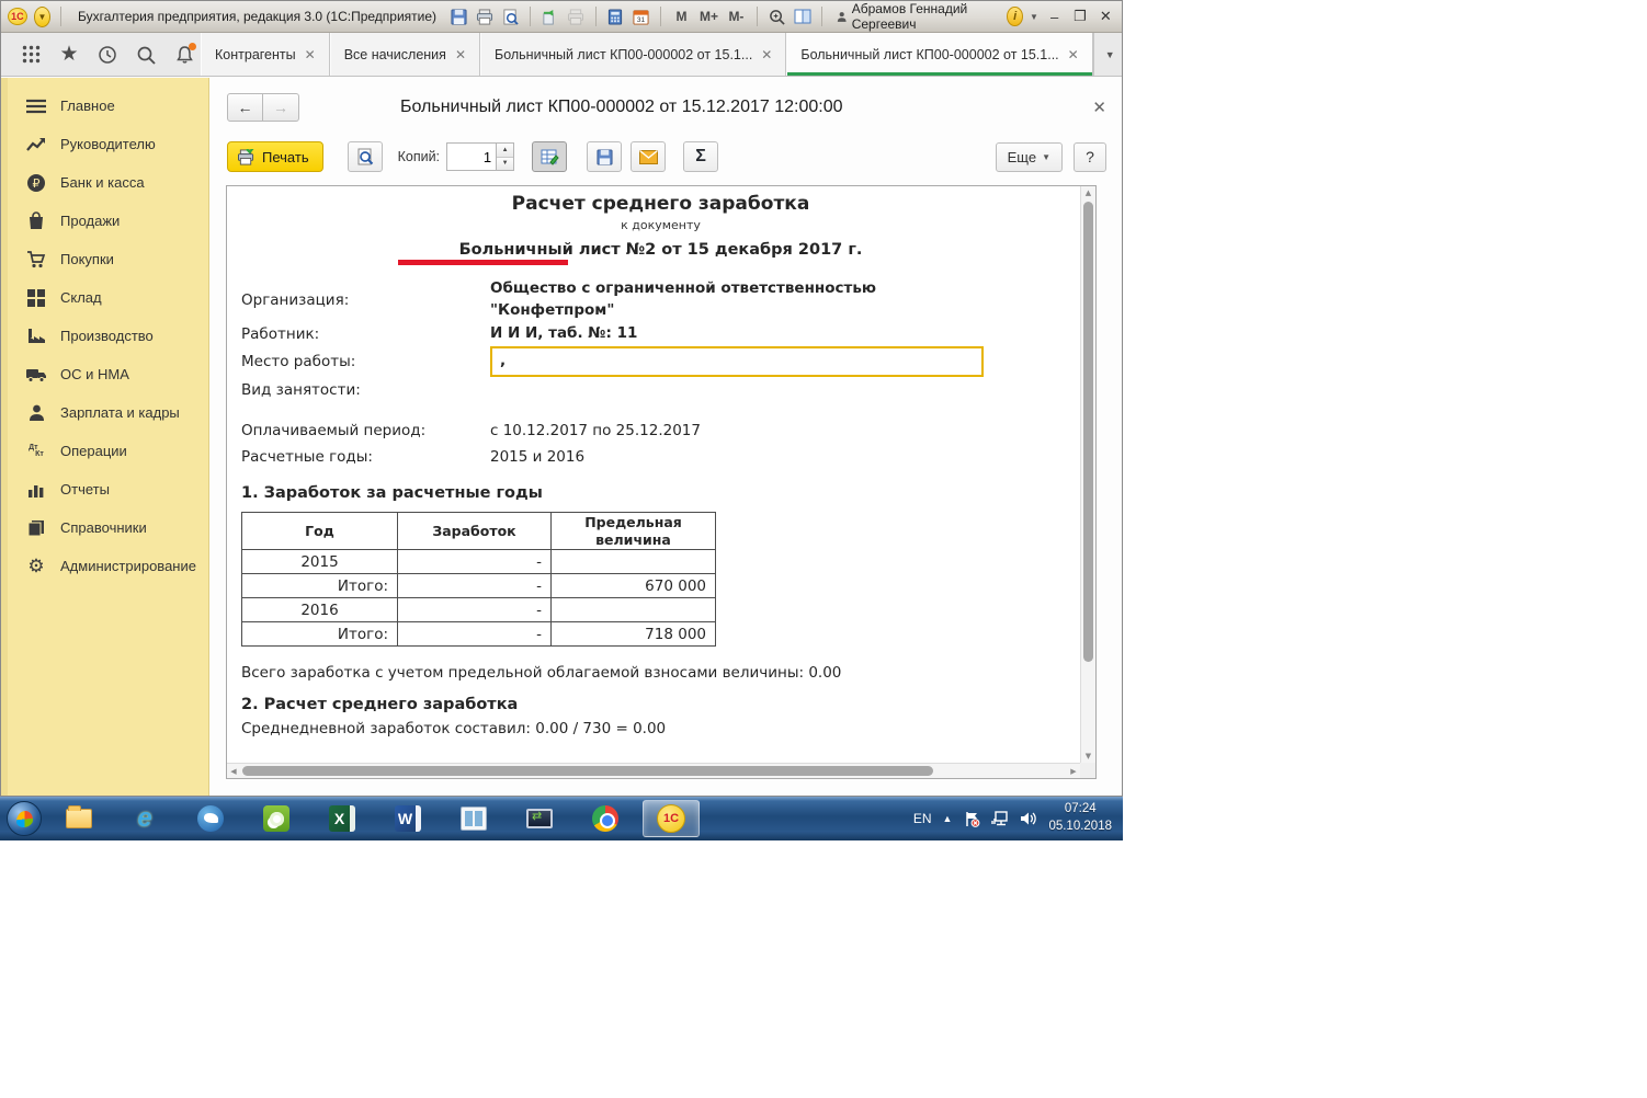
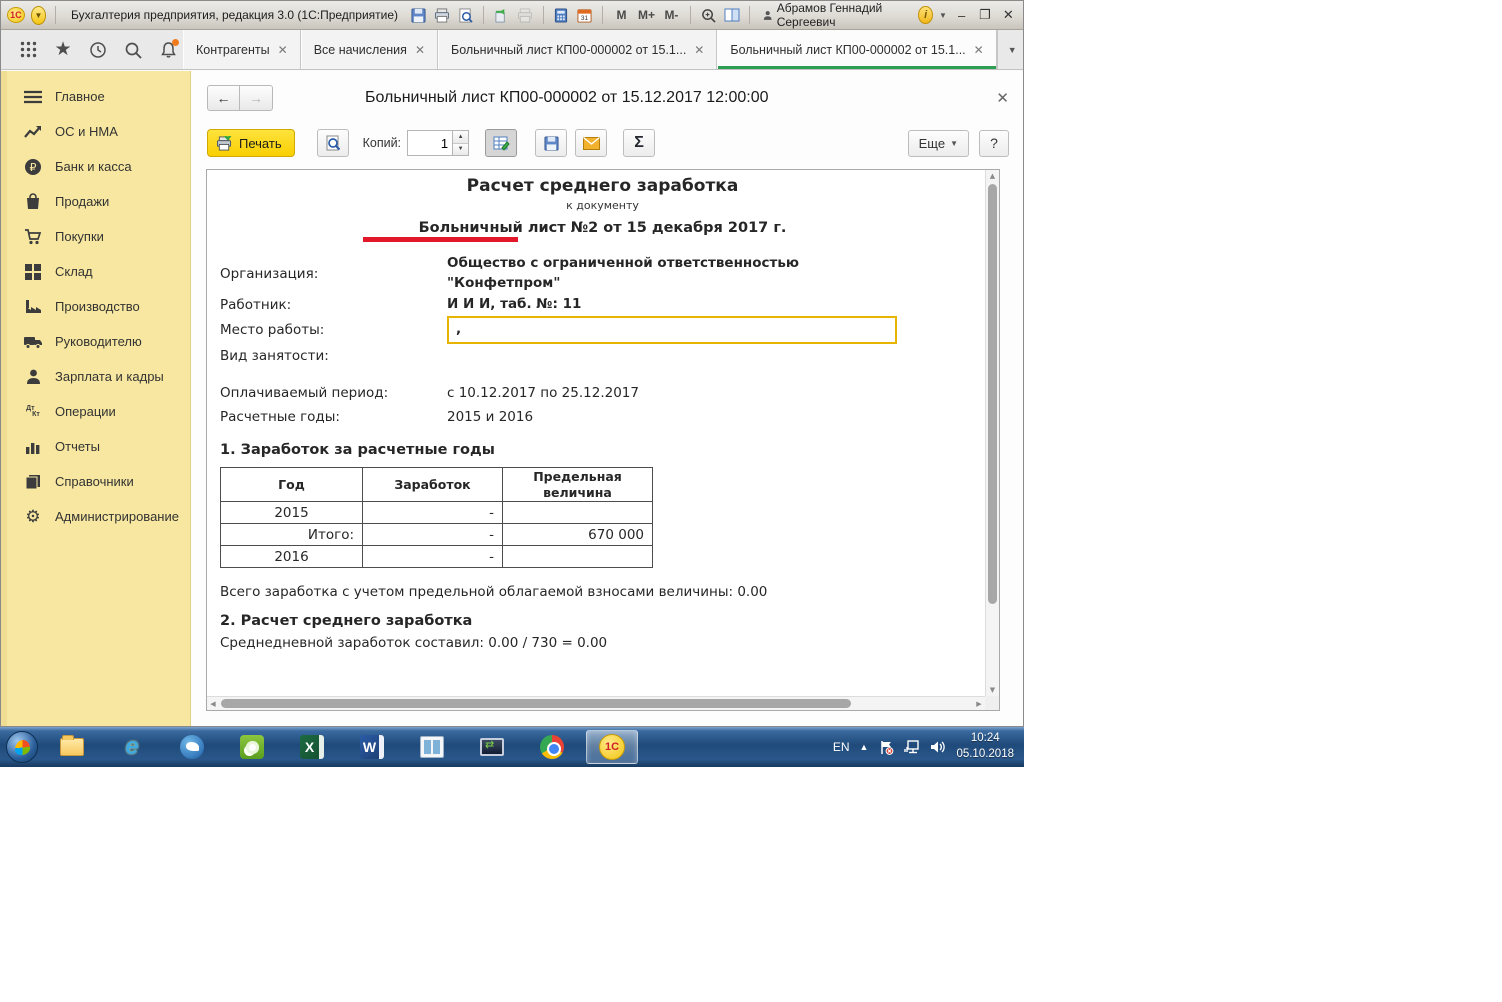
  1С
  ▼
  Бухгалтерия предприятия, редакция 3.0 (1С:Предприятие)
  M
  M+
  M-
  Абрамов Геннадий Сергеевич
  i
  ▼
  –
  ❐
  ✕
  ★
  Контрагенты
  ✕
  Все начисления
  ✕
  Больничный лист КП00-000002 от 15.1...
  ✕
  Больничный лист КП00-000002 от 15.1...
  ✕
  ▼
  Главное
- Руководителю
+ ОС и НМА
  ₽
  Банк и касса
  Продажи
  Покупки
  Склад
  Производство
- ОС и НМА
+ Руководителю
  Зарплата и кадры
  Операции
  Отчеты
  Справочники
  ⚙
  Администрирование
  ←
  →
  Больничный лист КП00-000002 от 15.12.2017 12:00:00
  ✕
  Печать
  Копий:
  1
  Σ
  Еще
  ▼
  ?
  Расчет среднего заработка
  к документу
  Больничный лист №2 от 15 декабря 2017 г.
  Организация:
  Общество с ограниченной ответственностью "Конфетпром"
  Работник:
  И И И, таб. №: 11
  Место работы:
  ,
  Вид занятости:
  Оплачиваемый период:
  с 10.12.2017 по 25.12.2017
  Расчетные годы:
  2015 и 2016
  1. Заработок за расчетные годы
  Год	Заработок	Предельная величина
  2015	-
  Итого:	-	670 000
  2016	-
- Итого:	-	718 000
  Всего заработка с учетом предельной облагаемой взносами величины: 0.00
  2. Расчет среднего заработка
  Среднедневной заработок составил: 0.00 / 730 = 0.00
  ▲
  ▼
  ◀
  ▶
  e
  X
  W
  1С
  EN
  ▲
- 07:24
+ 10:24
  05.10.2018
